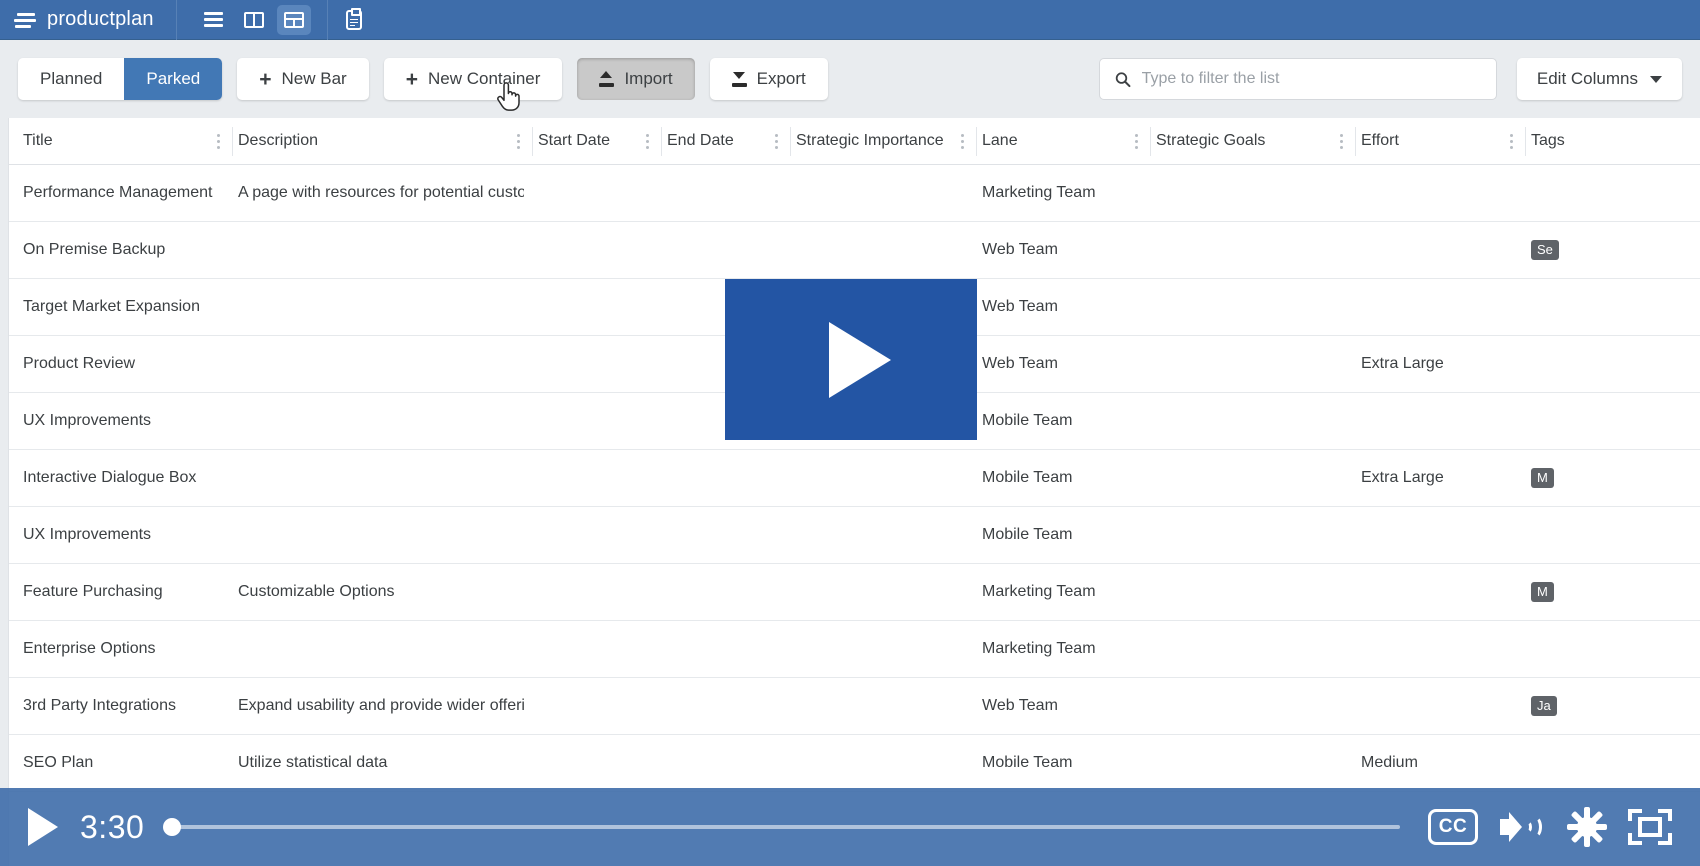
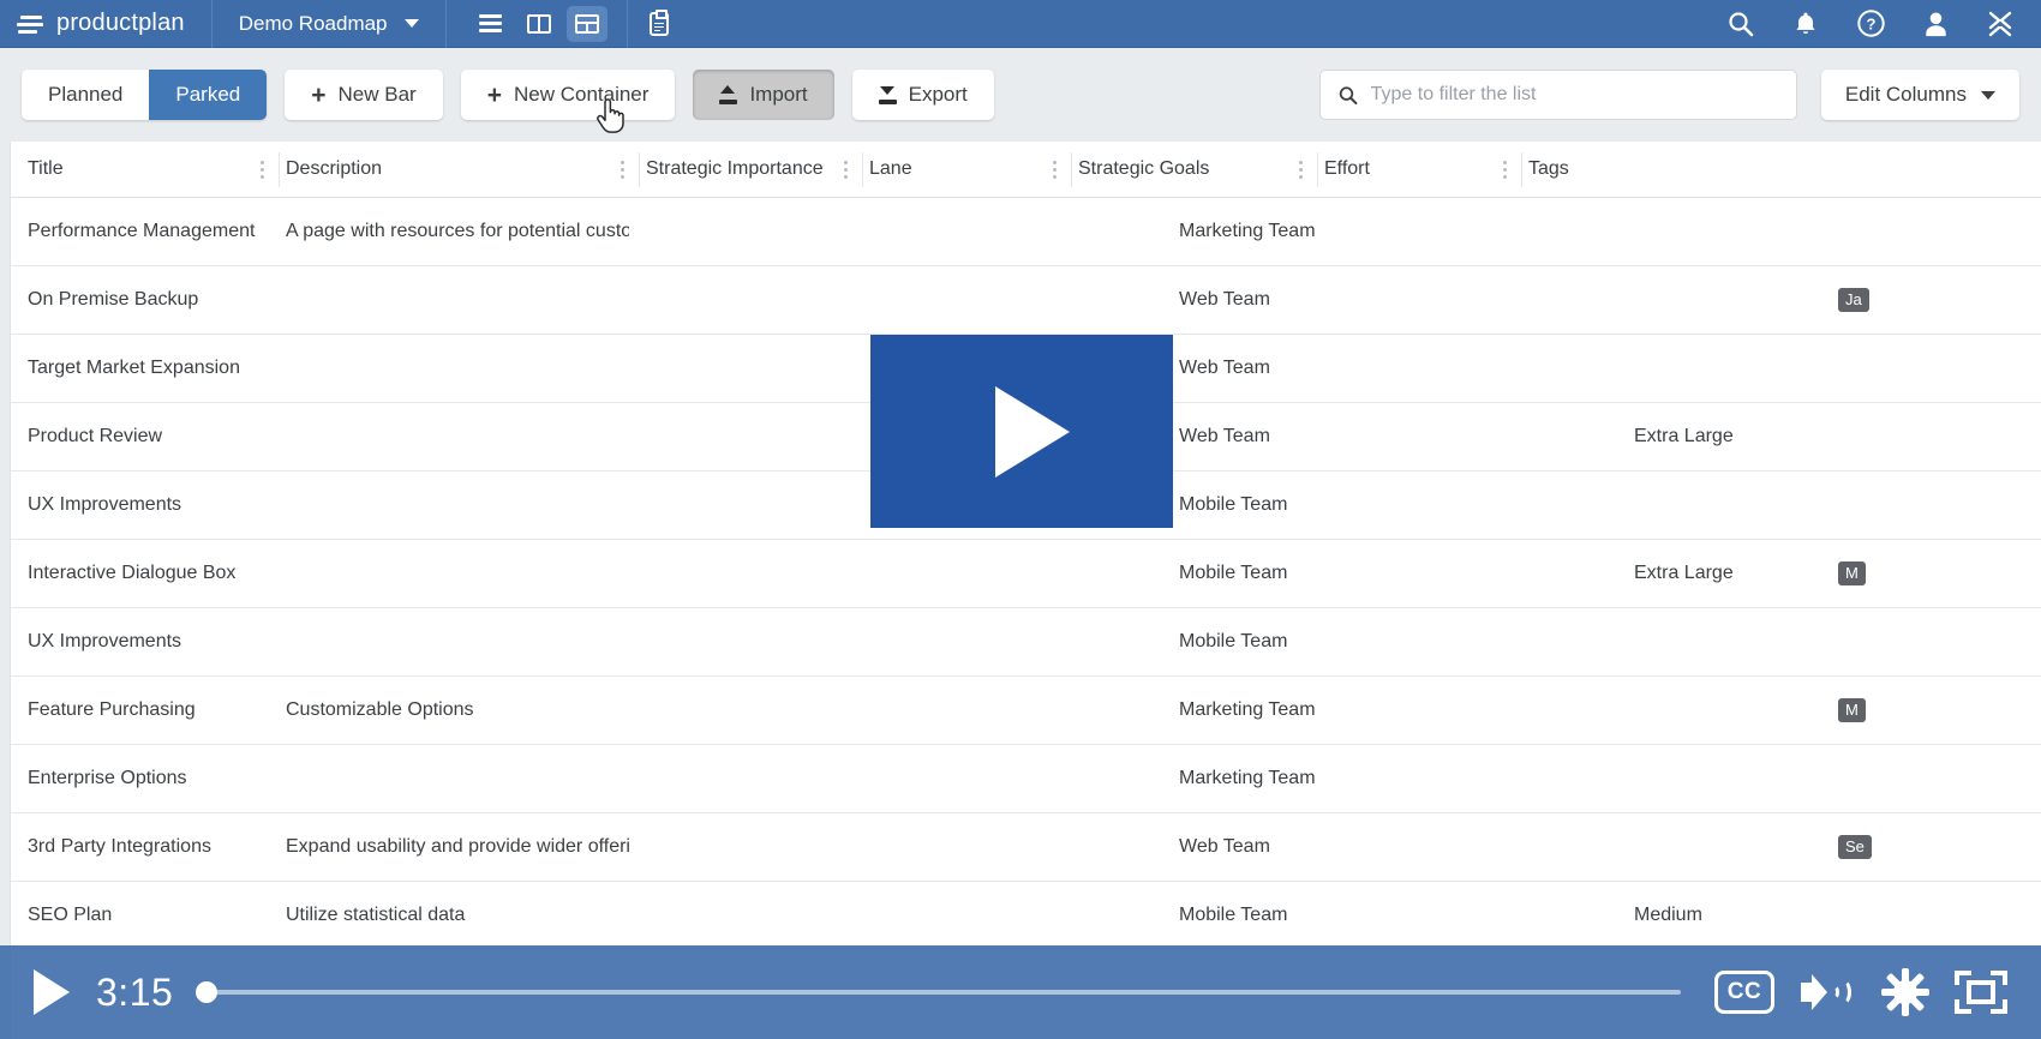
  productplan
+ Demo Roadmap
+ ?
  Planned
  Parked
  +
  New Bar
  +
  New Container
  Import
  Export
  Type to filter the list
  Edit Columns
  Title
  Description
- Start Date
- End Date
  Strategic Importance
  Lane
  Strategic Goals
  Effort
  Tags
  Performance Management
  A page with resources for potential custo
  Marketing Team
  On Premise Backup
  Web Team
- Se
+ Ja
  Target Market Expansion
  Web Team
  Product Review
  Web Team
  Extra Large
  UX Improvements
  Mobile Team
  Interactive Dialogue Box
  Mobile Team
  Extra Large
  M
  UX Improvements
  Mobile Team
  Feature Purchasing
  Customizable Options
  Marketing Team
  M
  Enterprise Options
  Marketing Team
  3rd Party Integrations
  Expand usability and provide wider offeri
  Web Team
- Ja
+ Se
  SEO Plan
  Utilize statistical data
  Mobile Team
  Medium
- 3:30
+ 3:15
  CC
